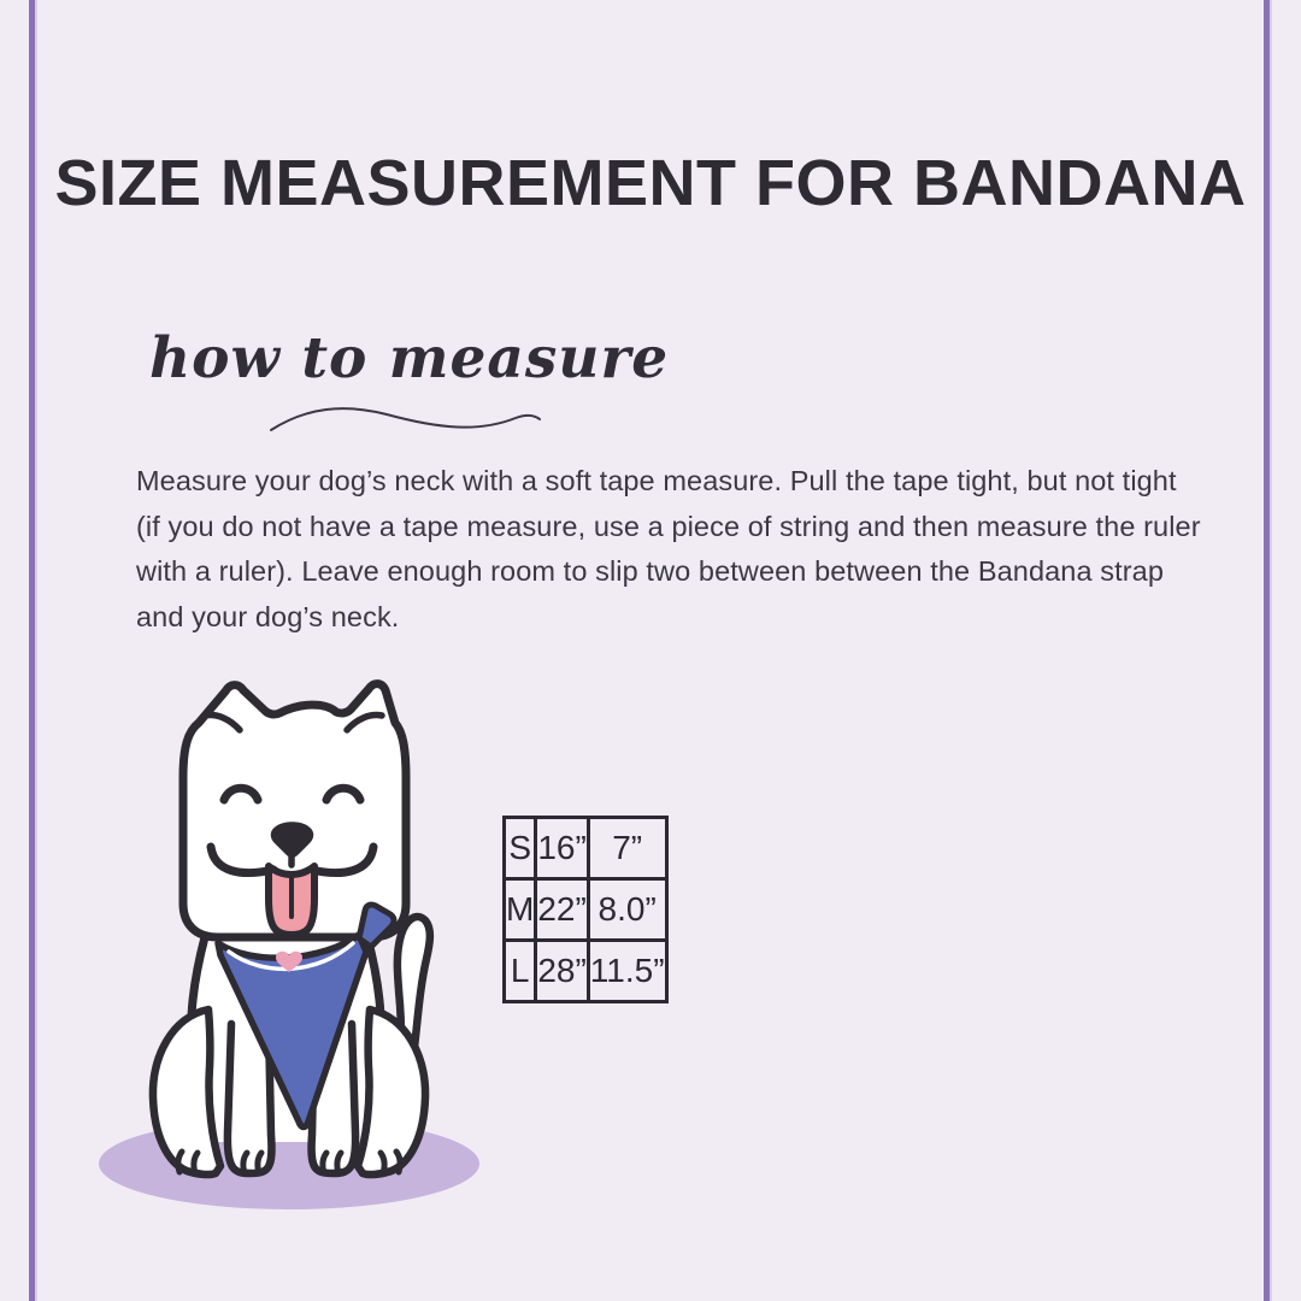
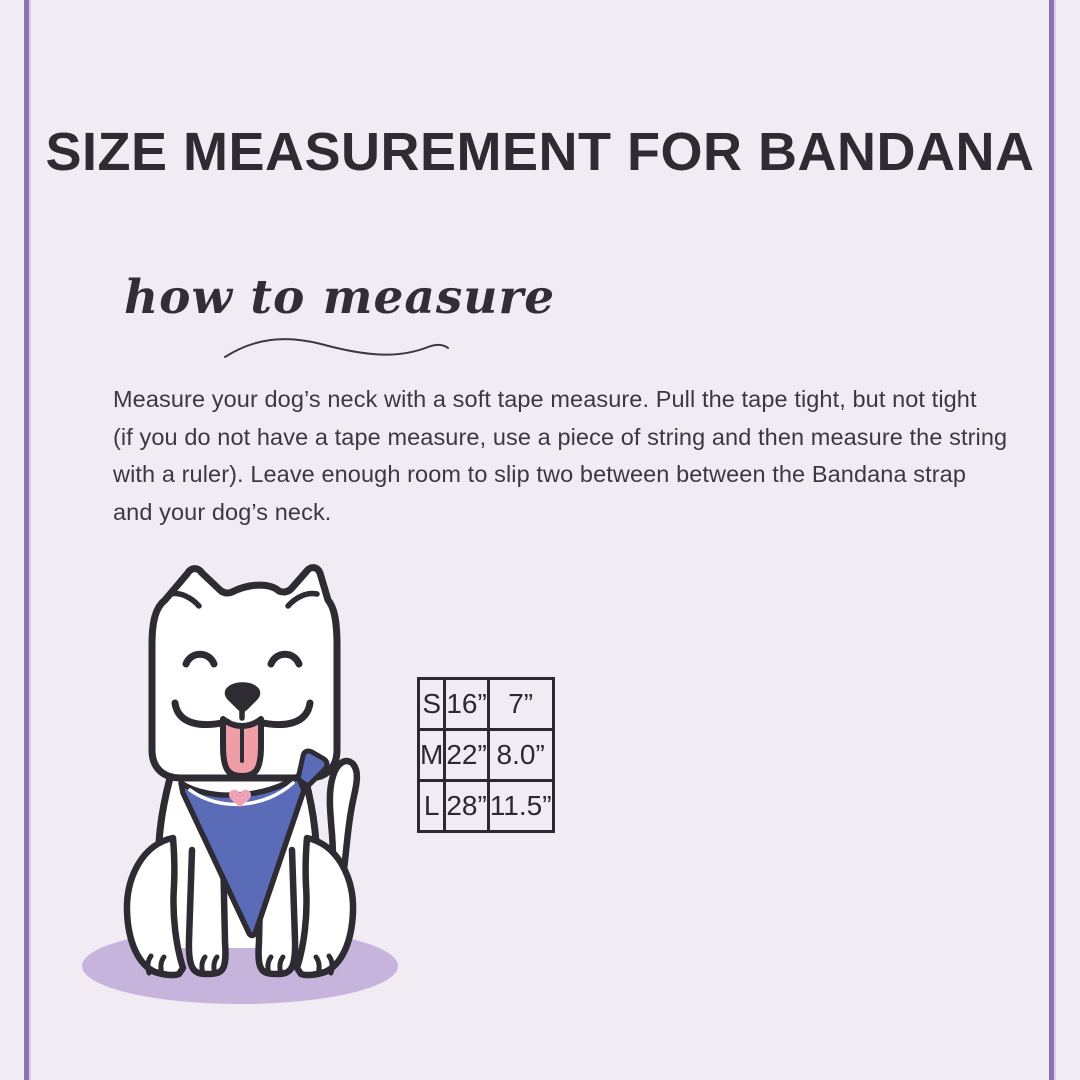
  SIZE MEASUREMENT FOR BANDANA
  how to measure
  Measure your dog’s neck with a soft tape measure. Pull the tape tight, but not tight
- (if you do not have a tape measure, use a piece of string and then measure the ruler
+ (if you do not have a tape measure, use a piece of string and then measure the string
  with a ruler). Leave enough room to slip two between between the Bandana strap
  and your dog’s neck.
  S	16”	7”
  M	22”	8.0”
  L	28”	11.5”
